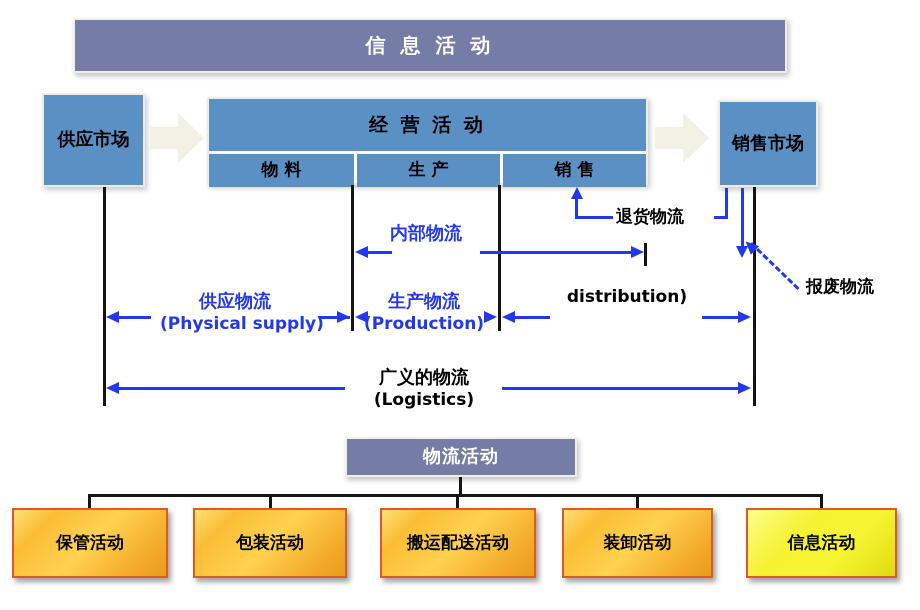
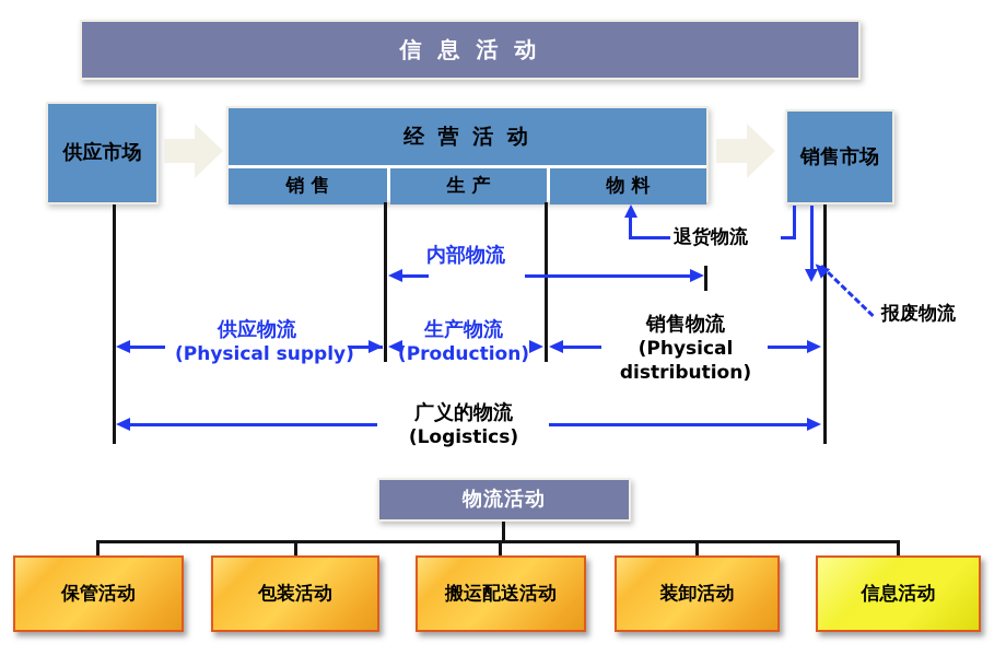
  信 息 活 动
  供应市场
  经 营 活 动
- 物 料
+ 销 售
  生 产
- 销 售
+ 物 料
  销售市场
  退货物流
  报废物流
  内部物流
  供应物流
  (Physical supply)
  生产物流
  (Production)
+ 销售物流
+ (Physical
  distribution)
  广义的物流
  (Logistics)
  物流活动
  保管活动
  包装活动
  搬运配送活动
  装卸活动
  信息活动
